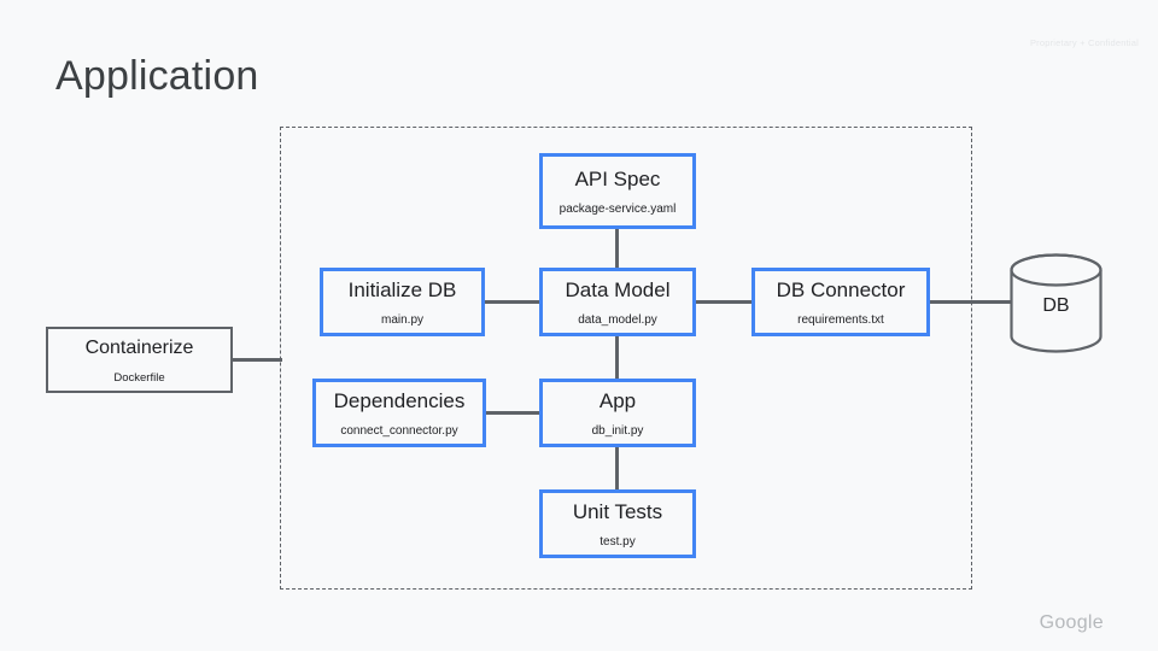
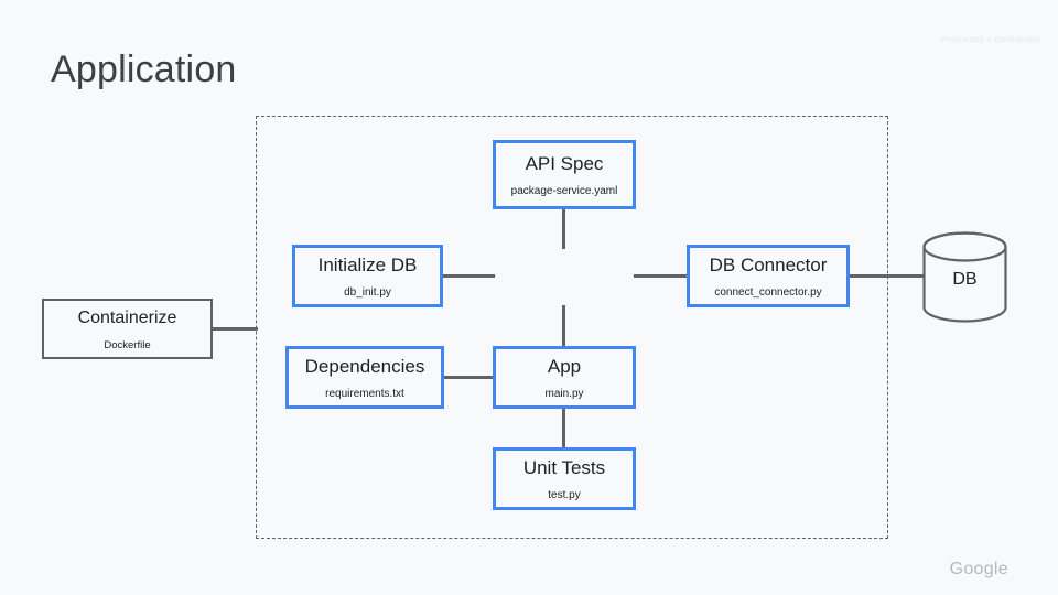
  Application
  API Spec
  package-service.yaml
  Initialize DB
- main.py
+ db_init.py
- Data Model
- data_model.py
  DB Connector
- requirements.txt
+ connect_connector.py
  Dependencies
- connect_connector.py
+ requirements.txt
  App
- db_init.py
+ main.py
  Unit Tests
  test.py
  Containerize
  Dockerfile
  DB
  Google
